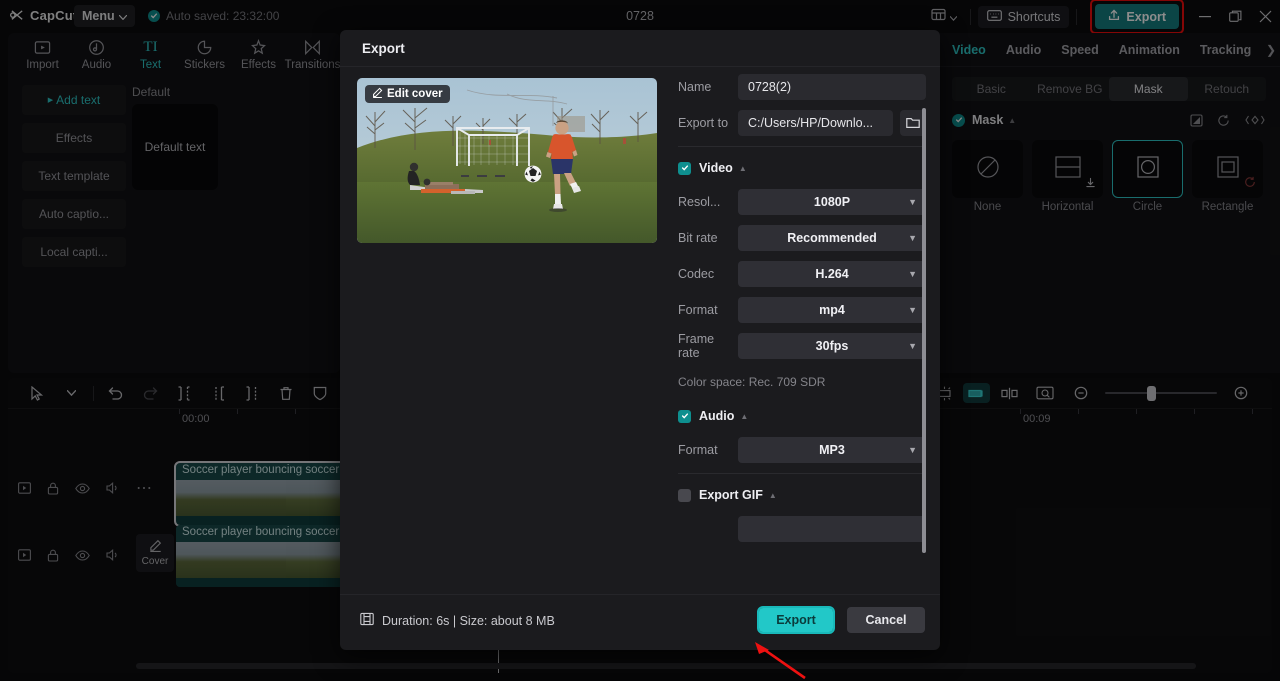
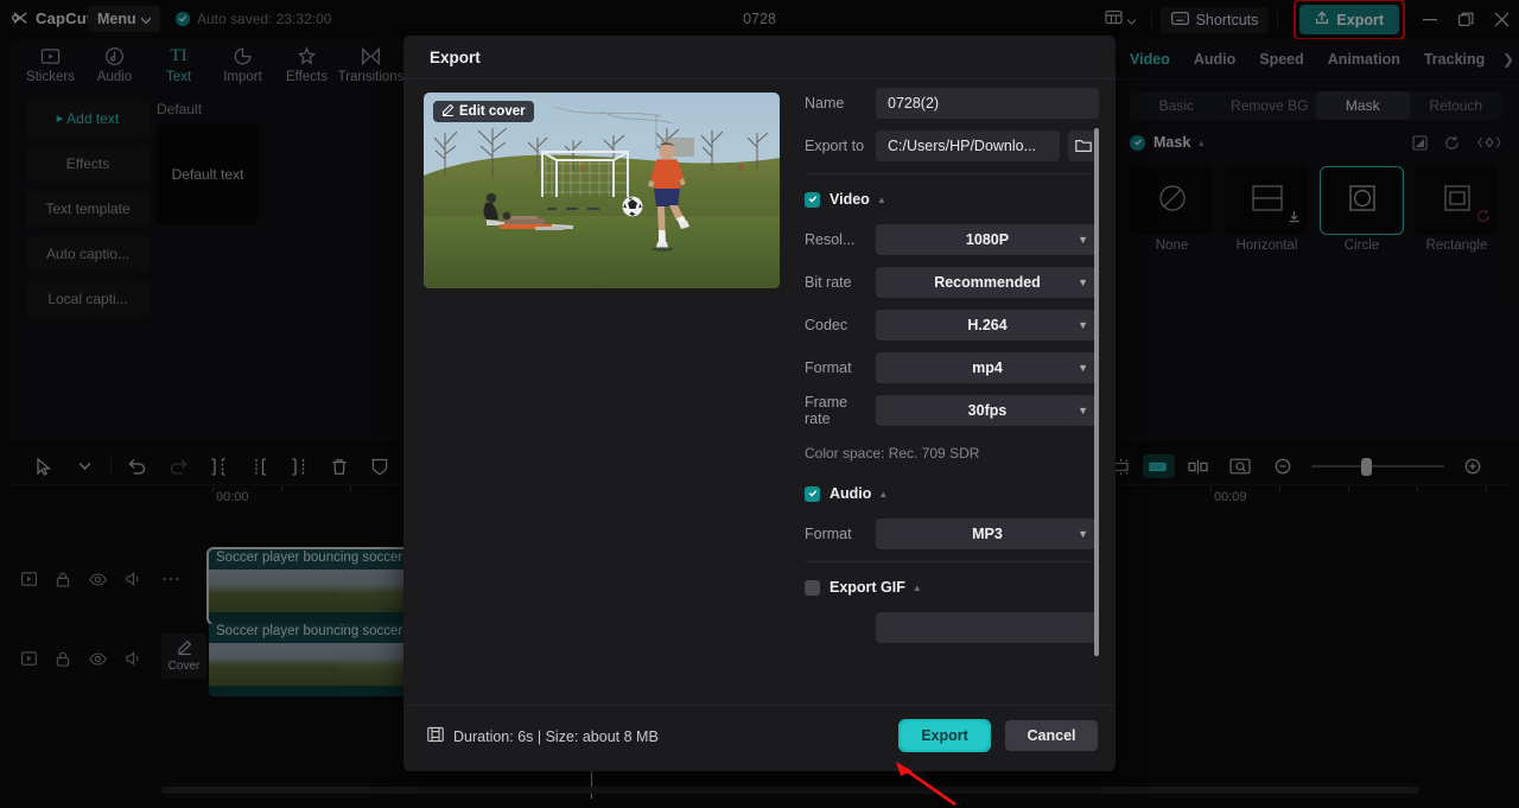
  CapCu
  Menu
  Auto saved: 23:32:00
  0728
  Shortcuts
  Export
- Import
+ Stickers
  Audio
  TI
  Text
- Stickers
+ Import
  Effects
  Transitions
  Add text
  Effects
  Text template
  Auto captio...
  Local capti...
  Default
  Default text
  Video
  Audio
  Speed
  Animation
  Tracking
  ❯
  Basic
  Remove BG
  Mask
  Retouch
  Mask
  ▲
  None
  Horizontal
  Circle
  Rectangle
  00:00
  00:09
  ⋯
  Soccer player bouncing soccer
  Cover
  Soccer player bouncing soccer
  Export
  Edit cover
  Name
  0728(2)
  Export to
  C:/Users/HP/Downlo...
  Video
  ▲
  Resol...
  1080P
  ▼
  Bit rate
  Recommended
  ▼
  Codec
  H.264
  ▼
  Format
  mp4
  ▼
  Frame rate
  30fps
  ▼
  Color space: Rec. 709 SDR
  Audio
  ▲
  Format
  MP3
  ▼
  Export GIF
  ▲
  Duration: 6s | Size: about 8 MB
  Export
  Cancel
